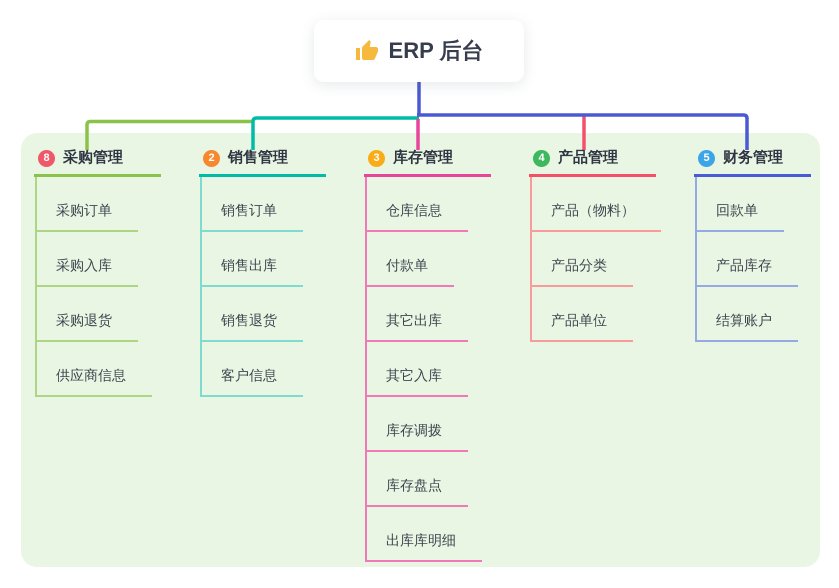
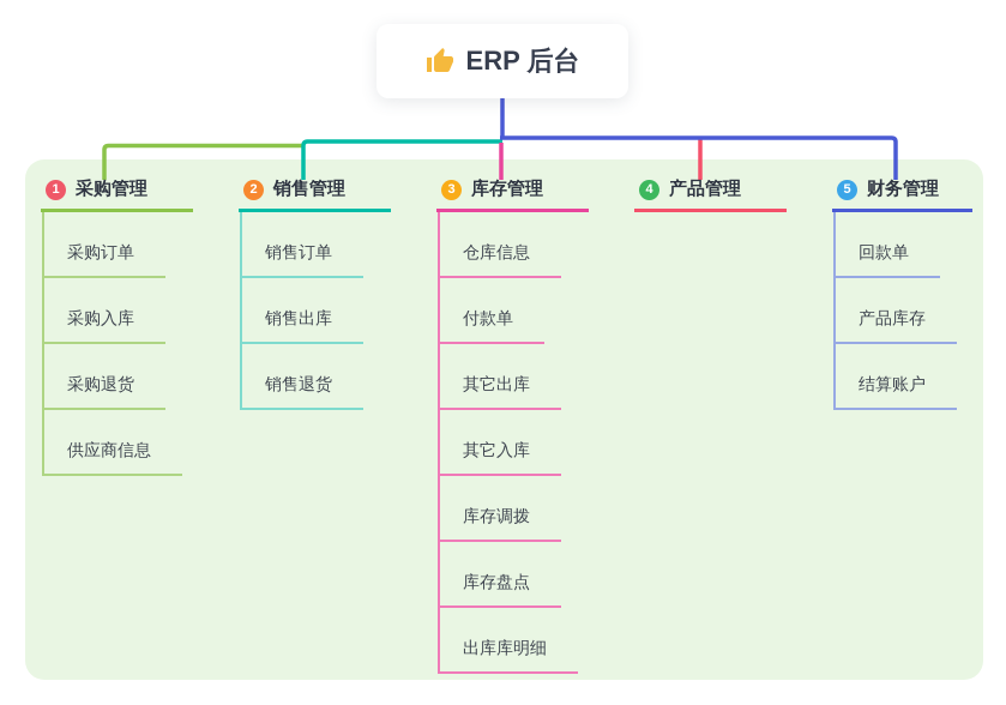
  ERP 后台
- 8
+ 1
  采购管理
  采购订单
  采购入库
  采购退货
  供应商信息
  2
  销售管理
  销售订单
  销售出库
  销售退货
- 客户信息
  3
  库存管理
  仓库信息
  付款单
  其它出库
  其它入库
  库存调拨
  库存盘点
  出库库明细
  4
  产品管理
- 产品（物料）
- 产品分类
- 产品单位
  5
  财务管理
  回款单
  产品库存
  结算账户
